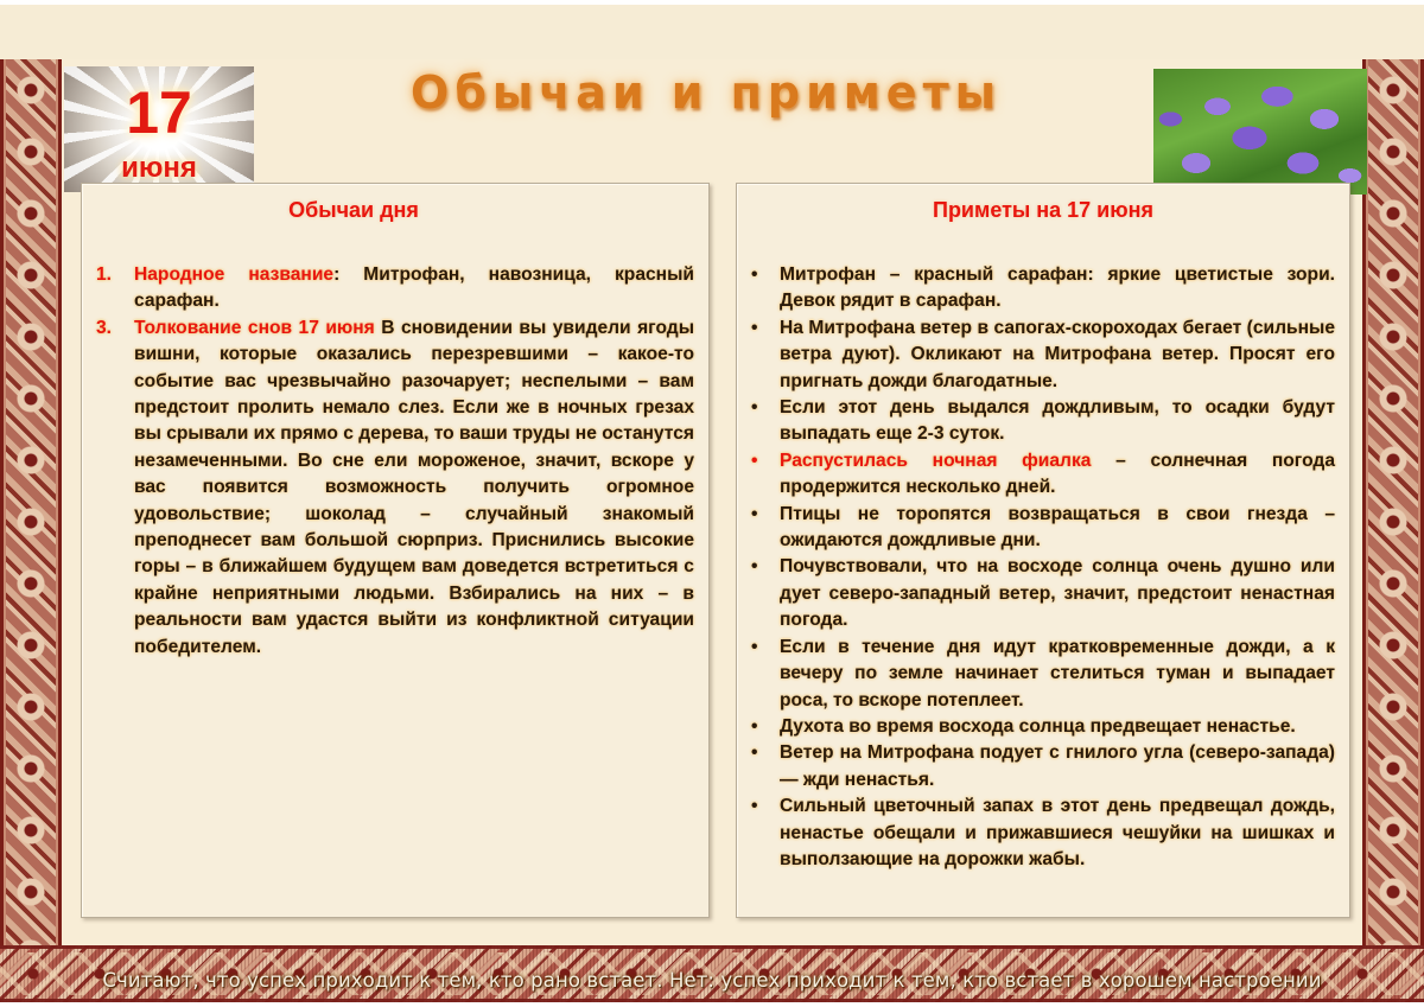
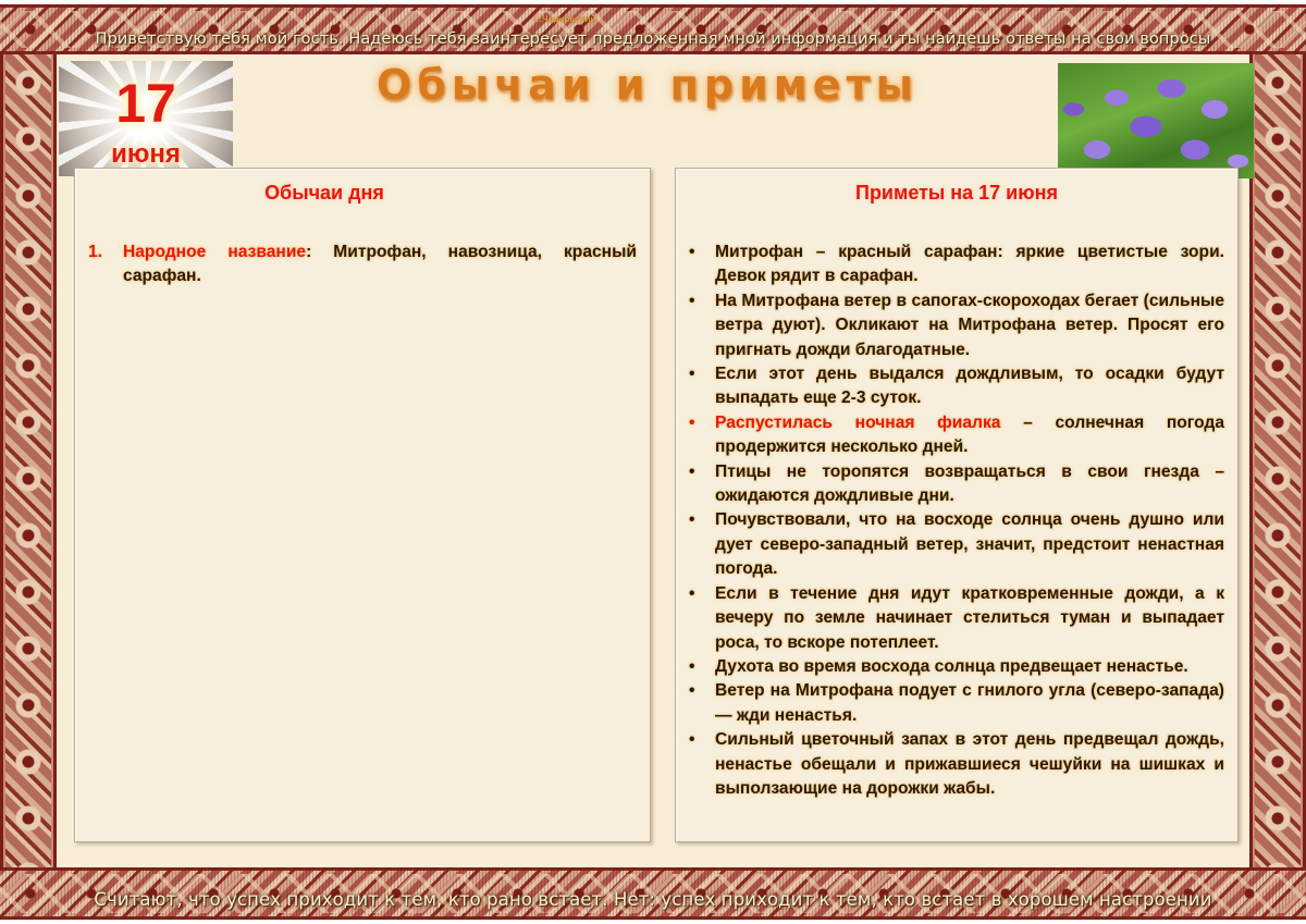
+ С.Чарковский
+ Приветствую тебя мой гость. Надеюсь тебя заинтересует предложенная мной информация и ты найдешь ответы на свои вопросы
  17
  июня
  Обычаи и приметы
  Обычаи дня
  1.
  Народное название: Митрофан, навозница, красный сарафан.
- 3.
- Толкование снов 17 июня В сновидении вы увидели ягоды вишни, которые оказались перезревшими – какое-то событие вас чрезвычайно разочарует; неспелыми – вам предстоит пролить немало слез. Если же в ночных грезах вы срывали их прямо с дерева, то ваши труды не останутся незамеченными. Во сне ели мороженое, значит, вскоре у вас появится возможность получить огромное удовольствие; шоколад – случайный знакомый преподнесет вам большой сюрприз. Приснились высокие горы – в ближайшем будущем вам доведется встретиться с крайне неприятными людьми. Взбирались на них – в реальности вам удастся выйти из конфликтной ситуации победителем.
  Приметы на 17 июня
  •
  Митрофан – красный сарафан: яркие цветистые зори. Девок рядит в сарафан.
  •
  На Митрофана ветер в сапогах-скороходах бегает (сильные ветра дуют). Окликают на Митрофана ветер. Просят его пригнать дожди благодатные.
  •
  Если этот день выдался дождливым, то осадки будут выпадать еще 2-3 суток.
  •
  Распустилась ночная фиалка – солнечная погода продержится несколько дней.
  •
  Птицы не торопятся возвращаться в свои гнезда – ожидаются дождливые дни.
  •
  Почувствовали, что на восходе солнца очень душно или дует северо-западный ветер, значит, предстоит ненастная погода.
  •
  Если в течение дня идут кратковременные дожди, а к вечеру по земле начинает стелиться туман и выпадает роса, то вскоре потеплеет.
  •
  Духота во время восхода солнца предвещает ненастье.
  •
  Ветер на Митрофана подует с гнилого угла (северо-запада) — жди ненастья.
  •
  Сильный цветочный запах в этот день предвещал дождь, ненастье обещали и прижавшиеся чешуйки на шишках и выползающие на дорожки жабы.
  Считают, что успех приходит к тем, кто рано встает. Нет: успех приходит к тем, кто встает в хорошем настроении
